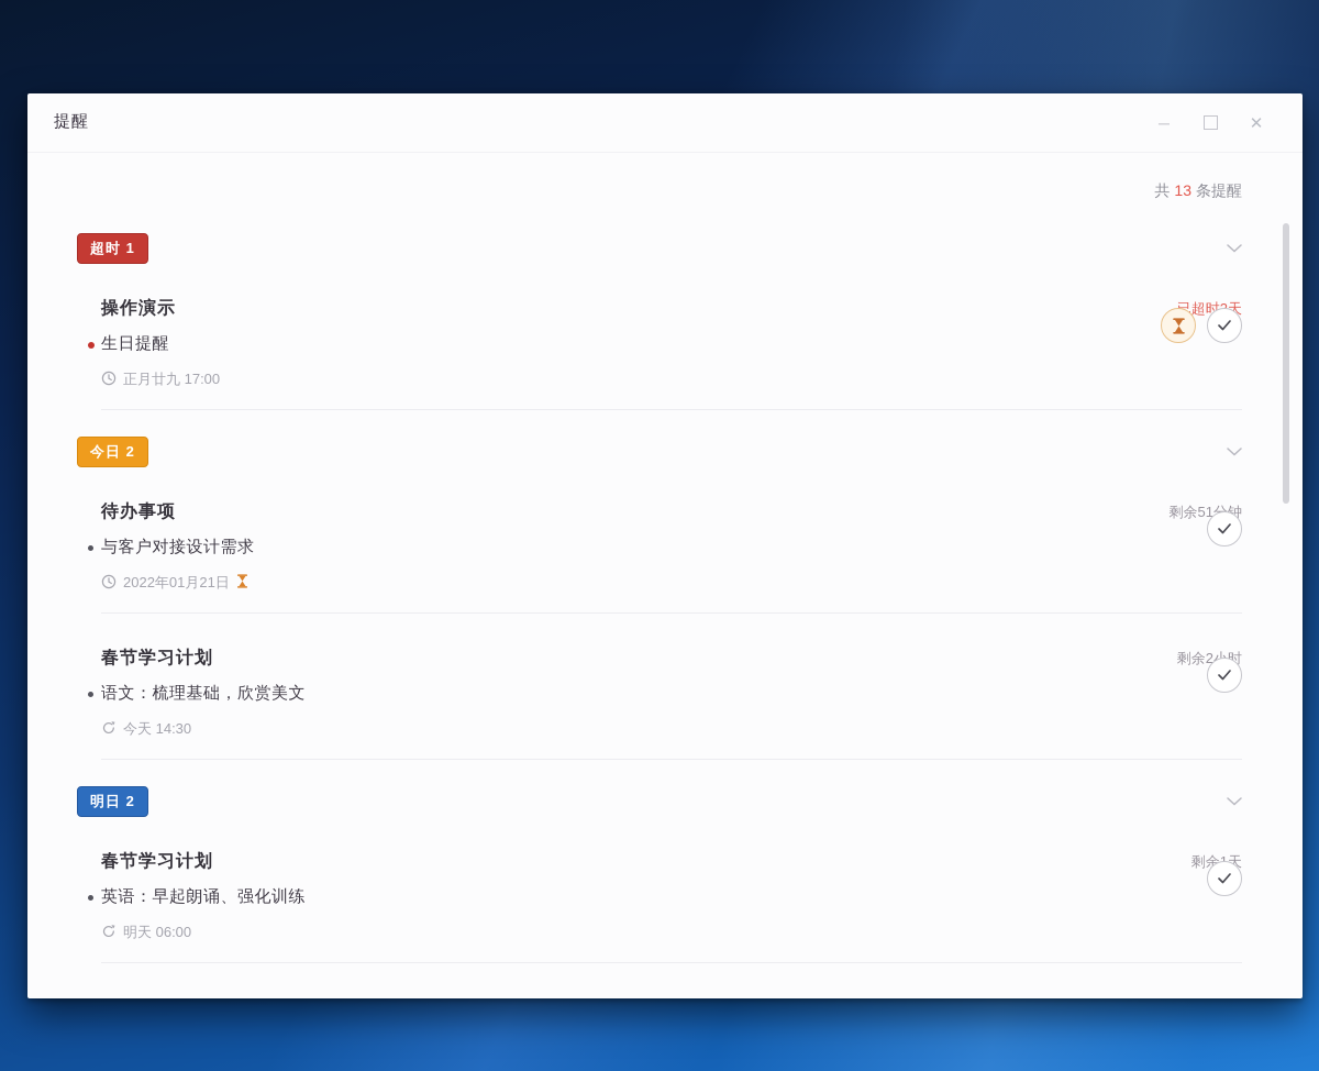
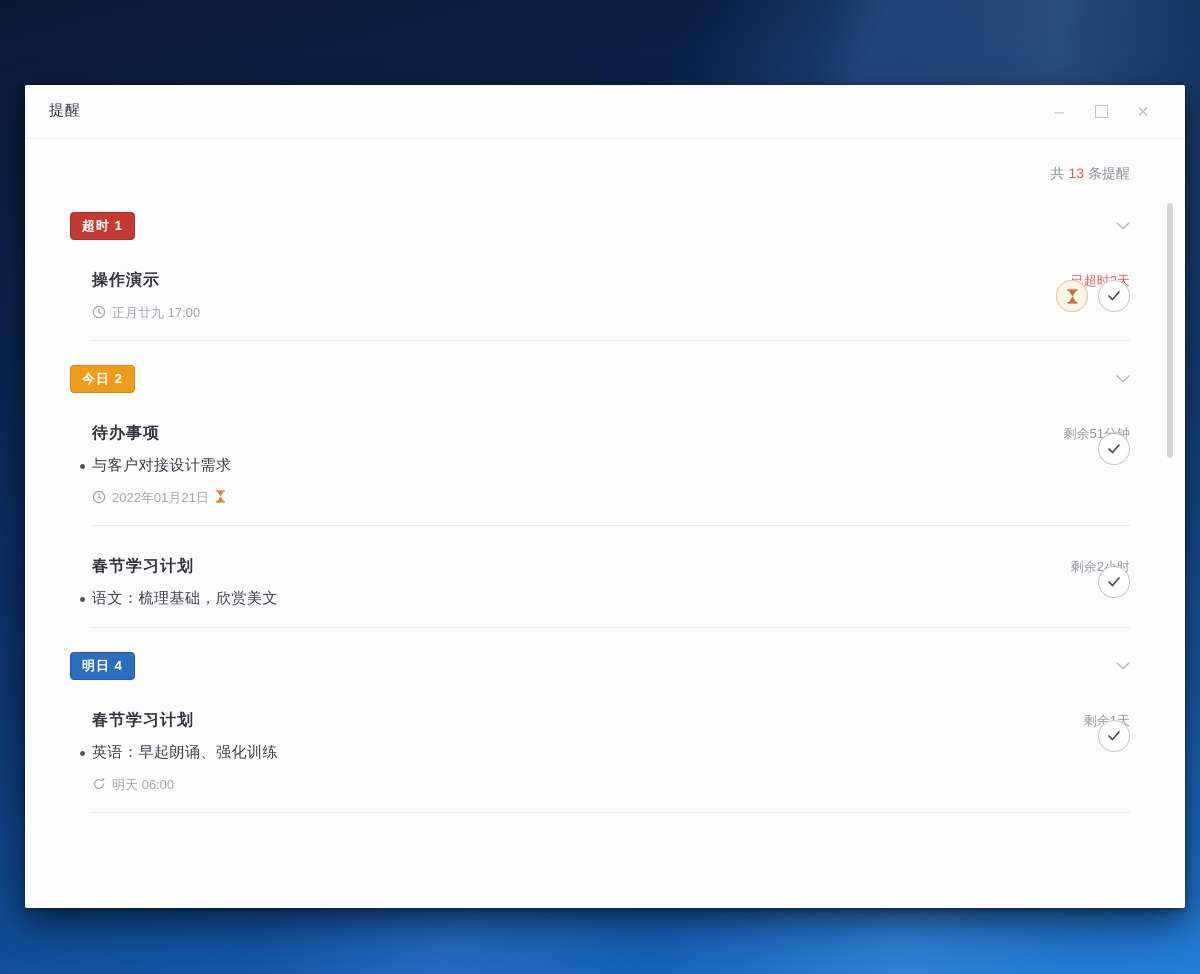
  提醒
  ─
  ✕
  共 13 条提醒
  超时 1
  操作演示
- 生日提醒
  正月廿九 17:00
  今日 2
  待办事项
  剩余51钟
  与客户对接设计需求
  2022年01月21日
  春节学习计划
  剩余2时
  语文：梳理基础，欣赏美文
- 今天 14:30
- 明日 2
+ 明日 4
  春节学习计划
  剩余天
  英语：早起朗诵、强化训练
  明天 06:00
